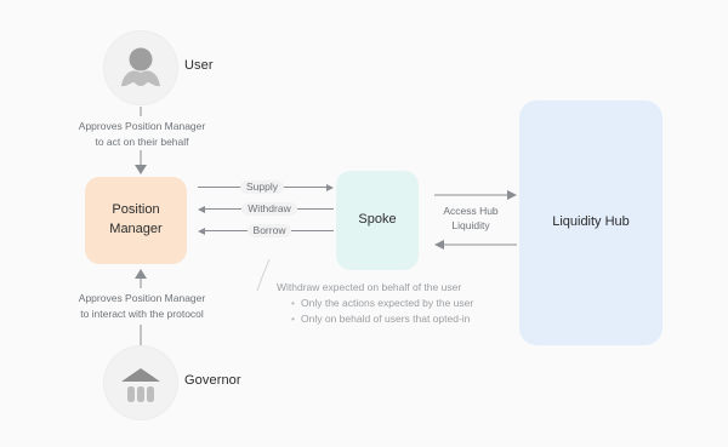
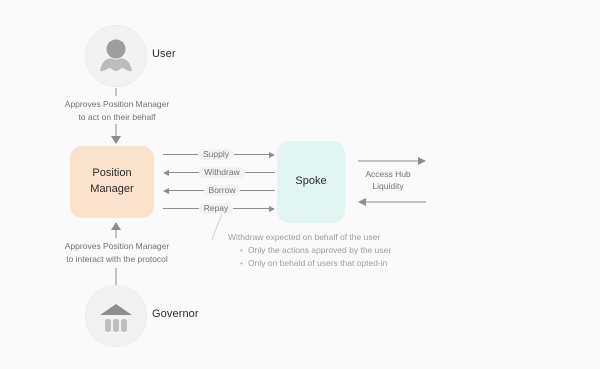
  User
  Governor
  Approves Position Manager
  to act on their behalf
  Approves Position Manager
  to interact with the protocol
  Position
  Manager
  Supply
  Withdraw
  Borrow
+ Repay
  Spoke
  Access Hub
  Liquidity
- Liquidity Hub
  Withdraw expected on behalf of the user
- Only the actions expected by the user
+ Only the actions approved by the user
  Only on behald of users that opted-in
